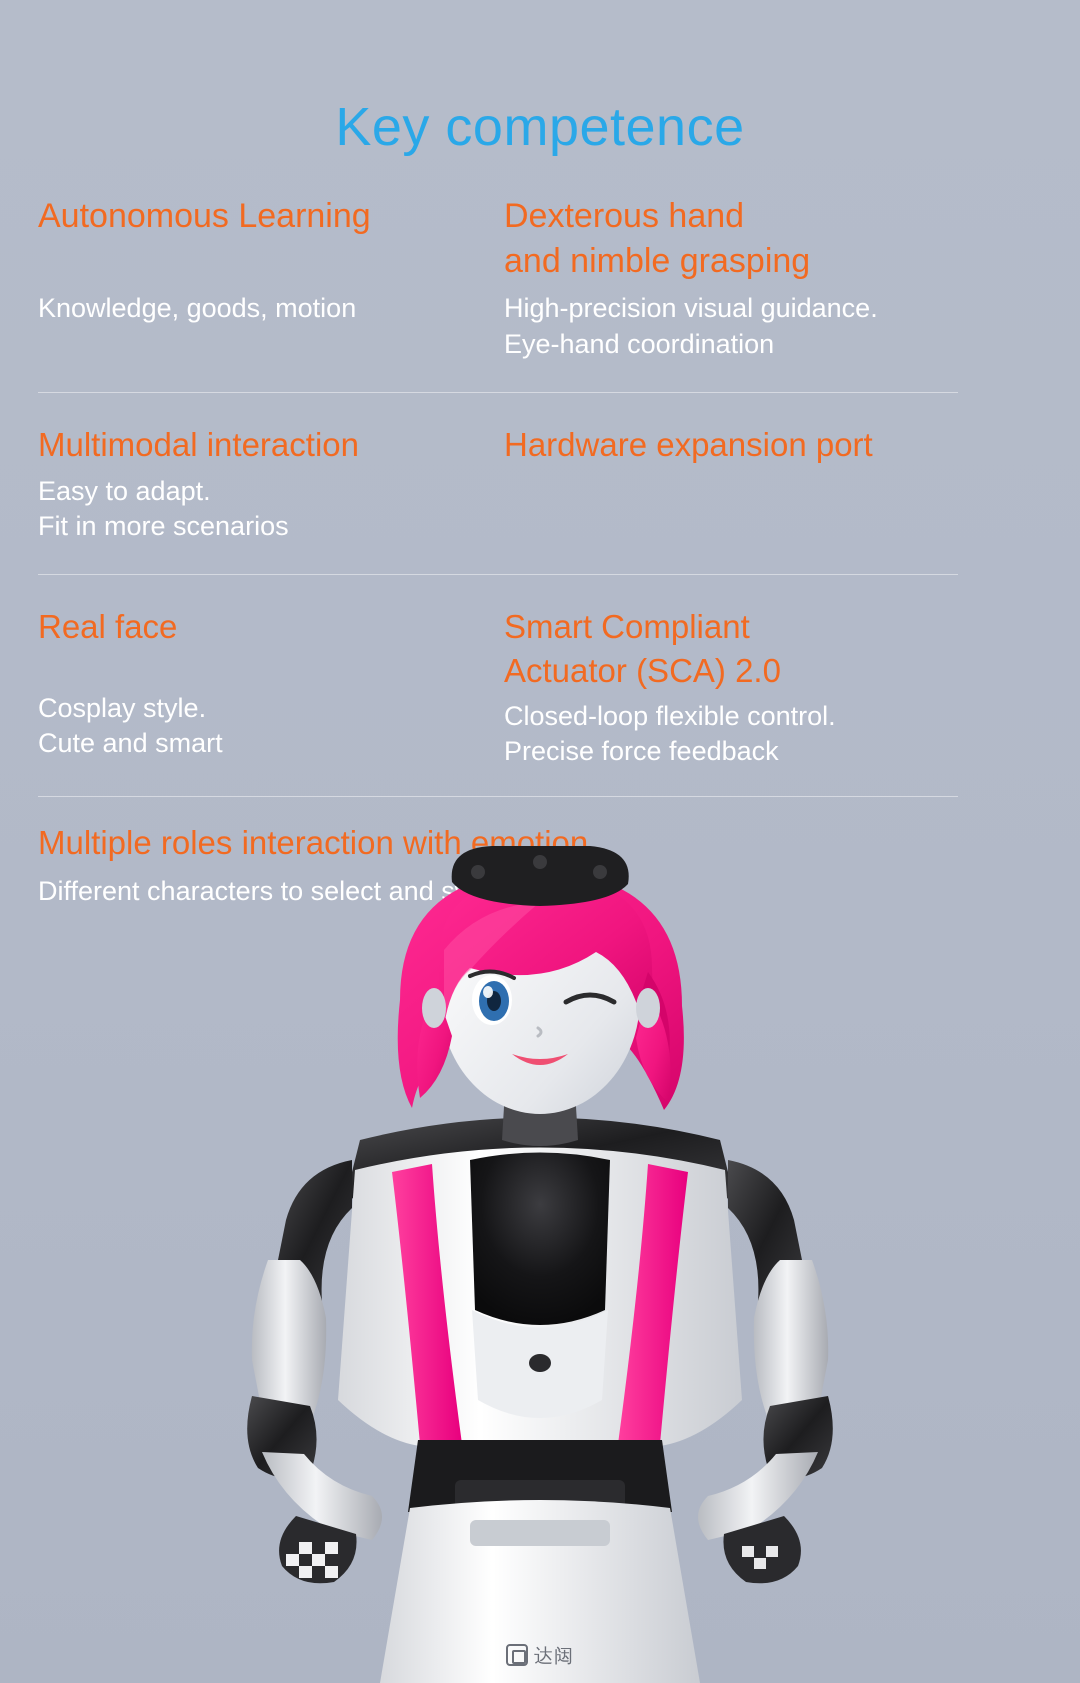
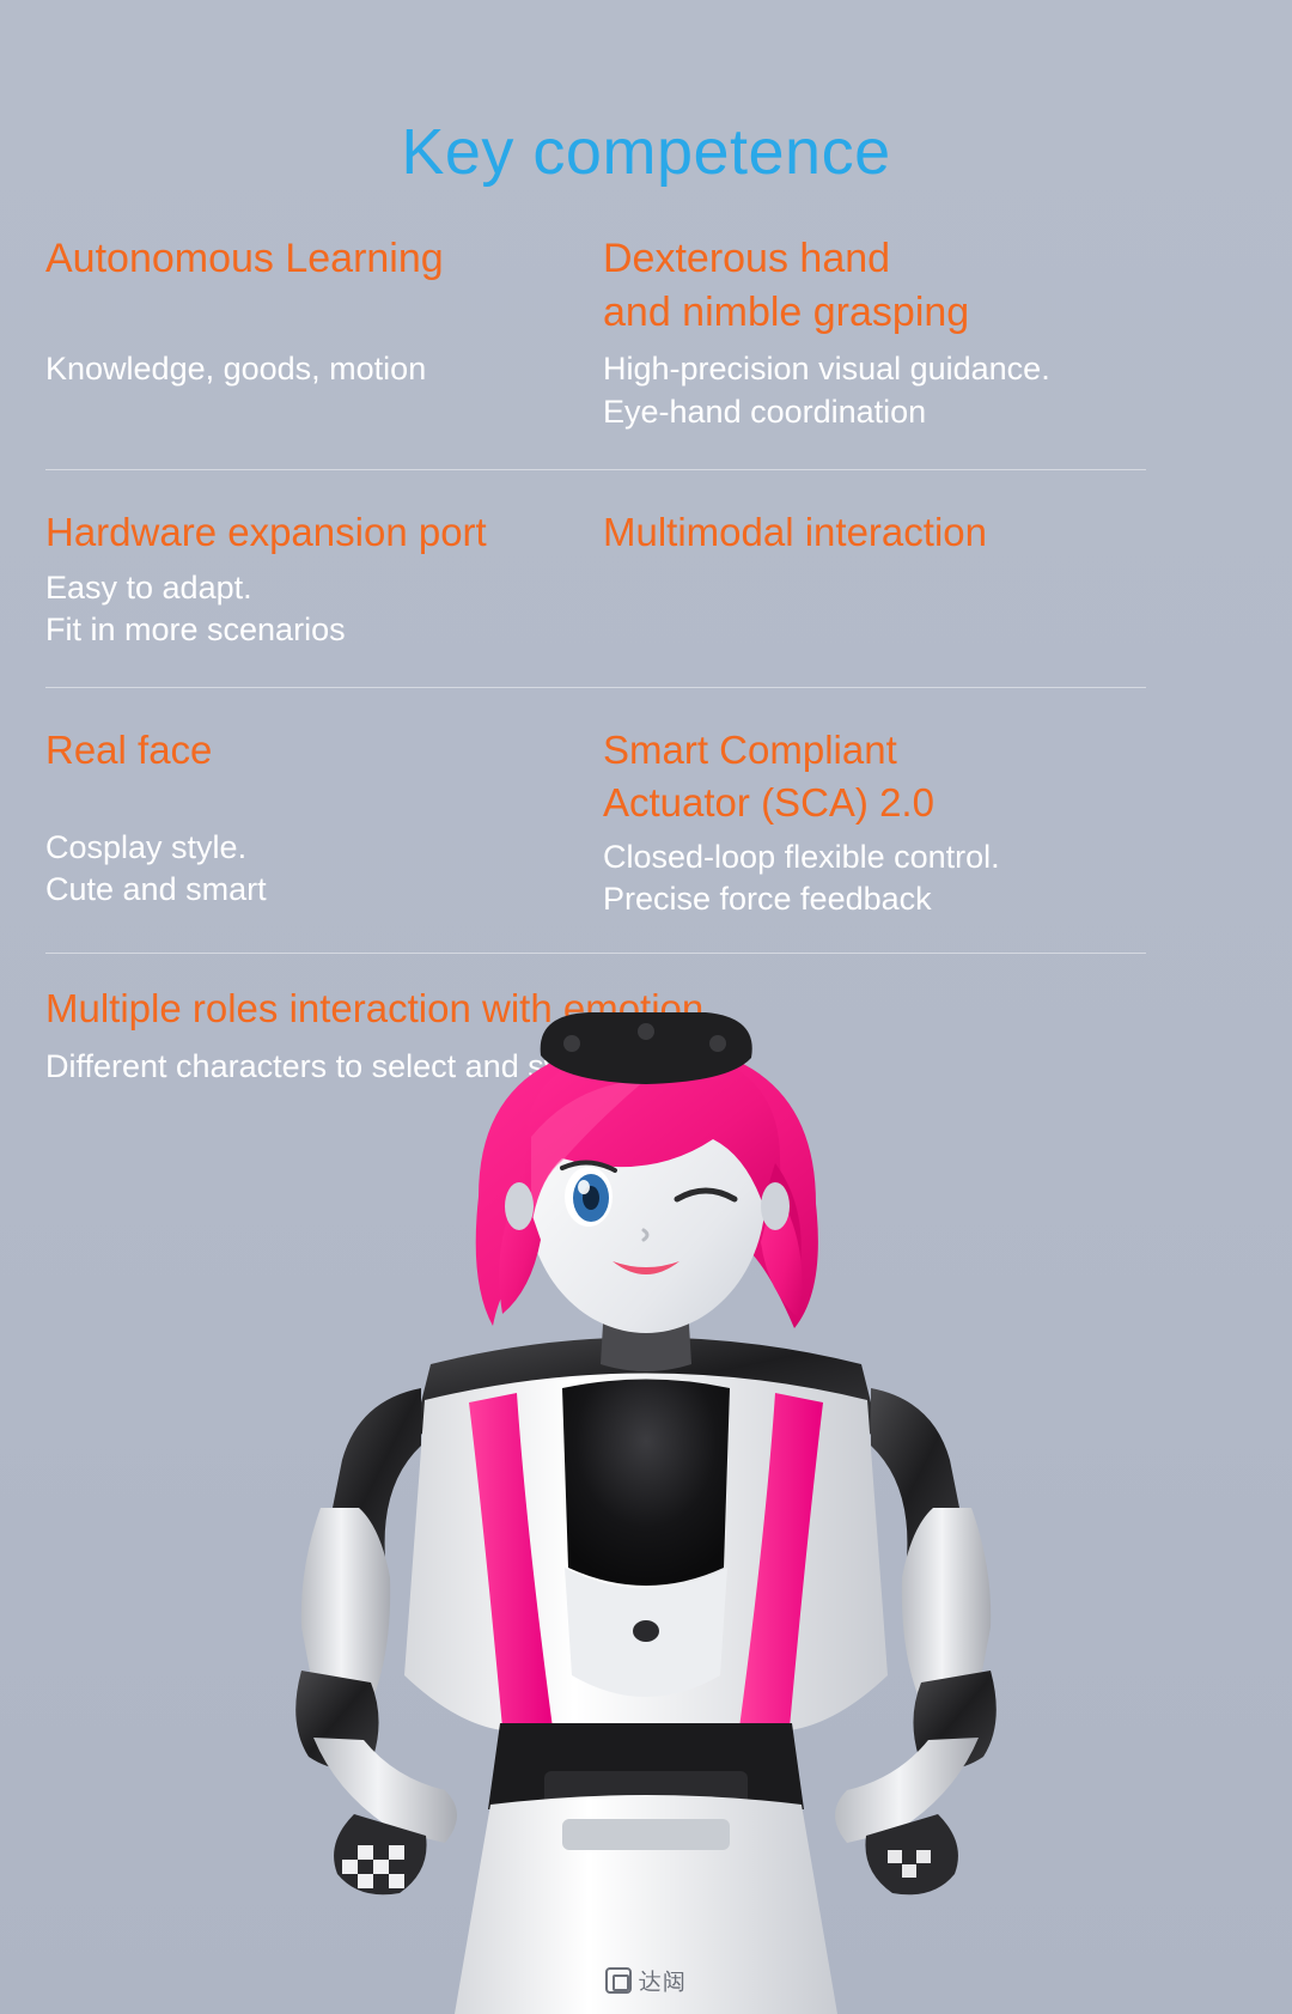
  Key competence
  Autonomous Learning
  Knowledge, goods, motion
  Dexterous hand
  and nimble grasping
  High-precision visual guidance.
  Eye-hand coordination
- Multimodal interaction
+ Hardware expansion port
  Easy to adapt.
  Fit in more scenarios
- Hardware expansion port
+ Multimodal interaction
  Real face
  Cosplay style.
  Cute and smart
  Smart Compliant
  Actuator (SCA) 2.0
  Closed-loop flexible control.
  Precise force feedback
  Multiple roles interaction with emotion
  Different characters to select and s
  达闼
